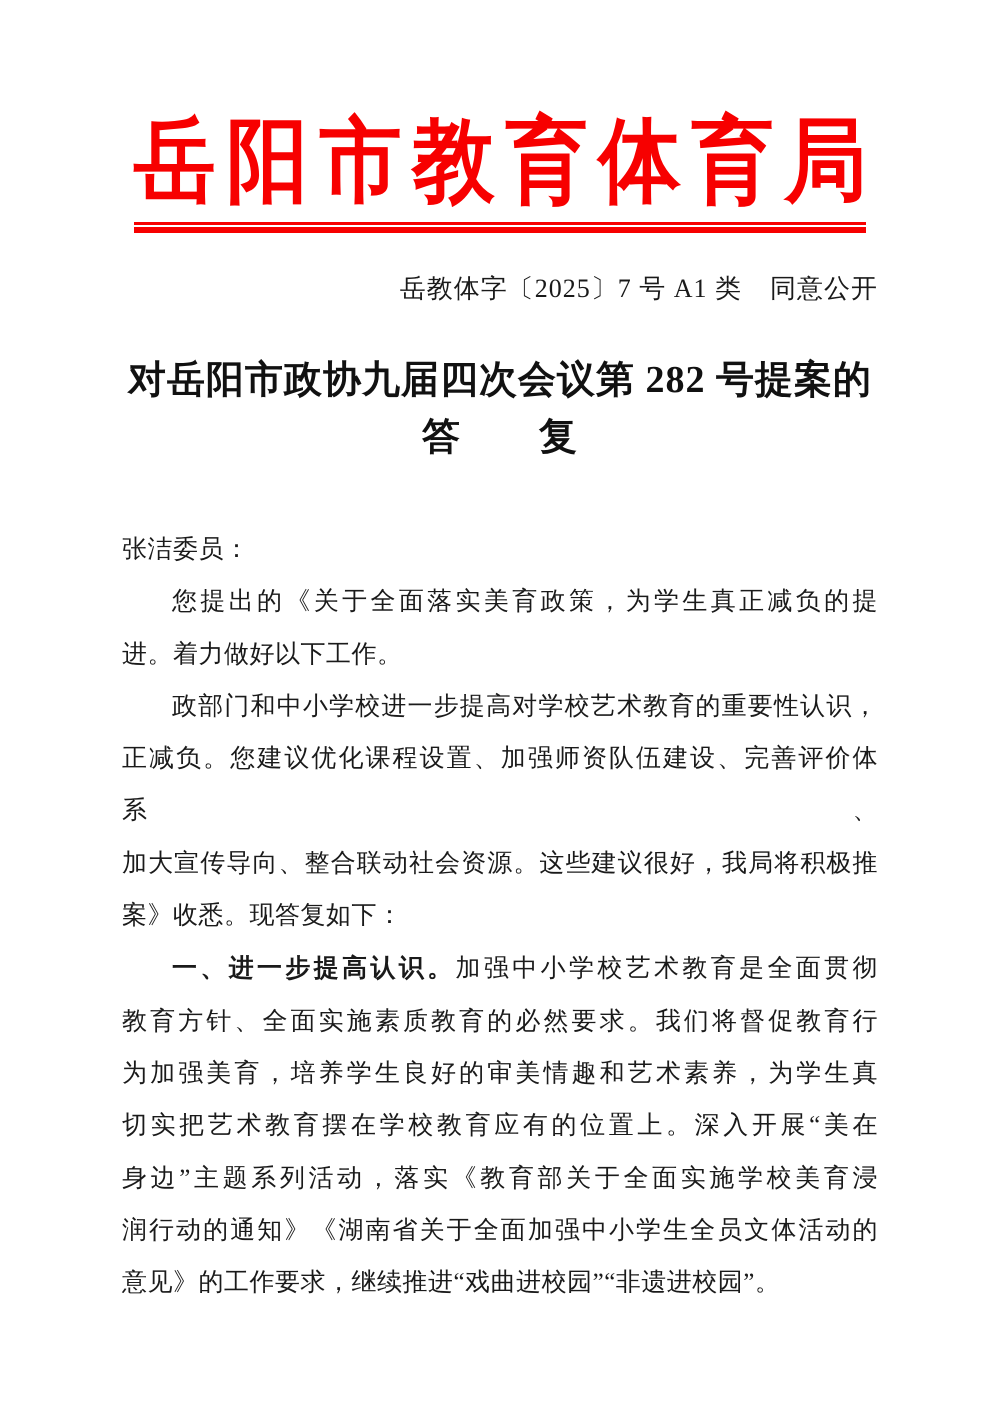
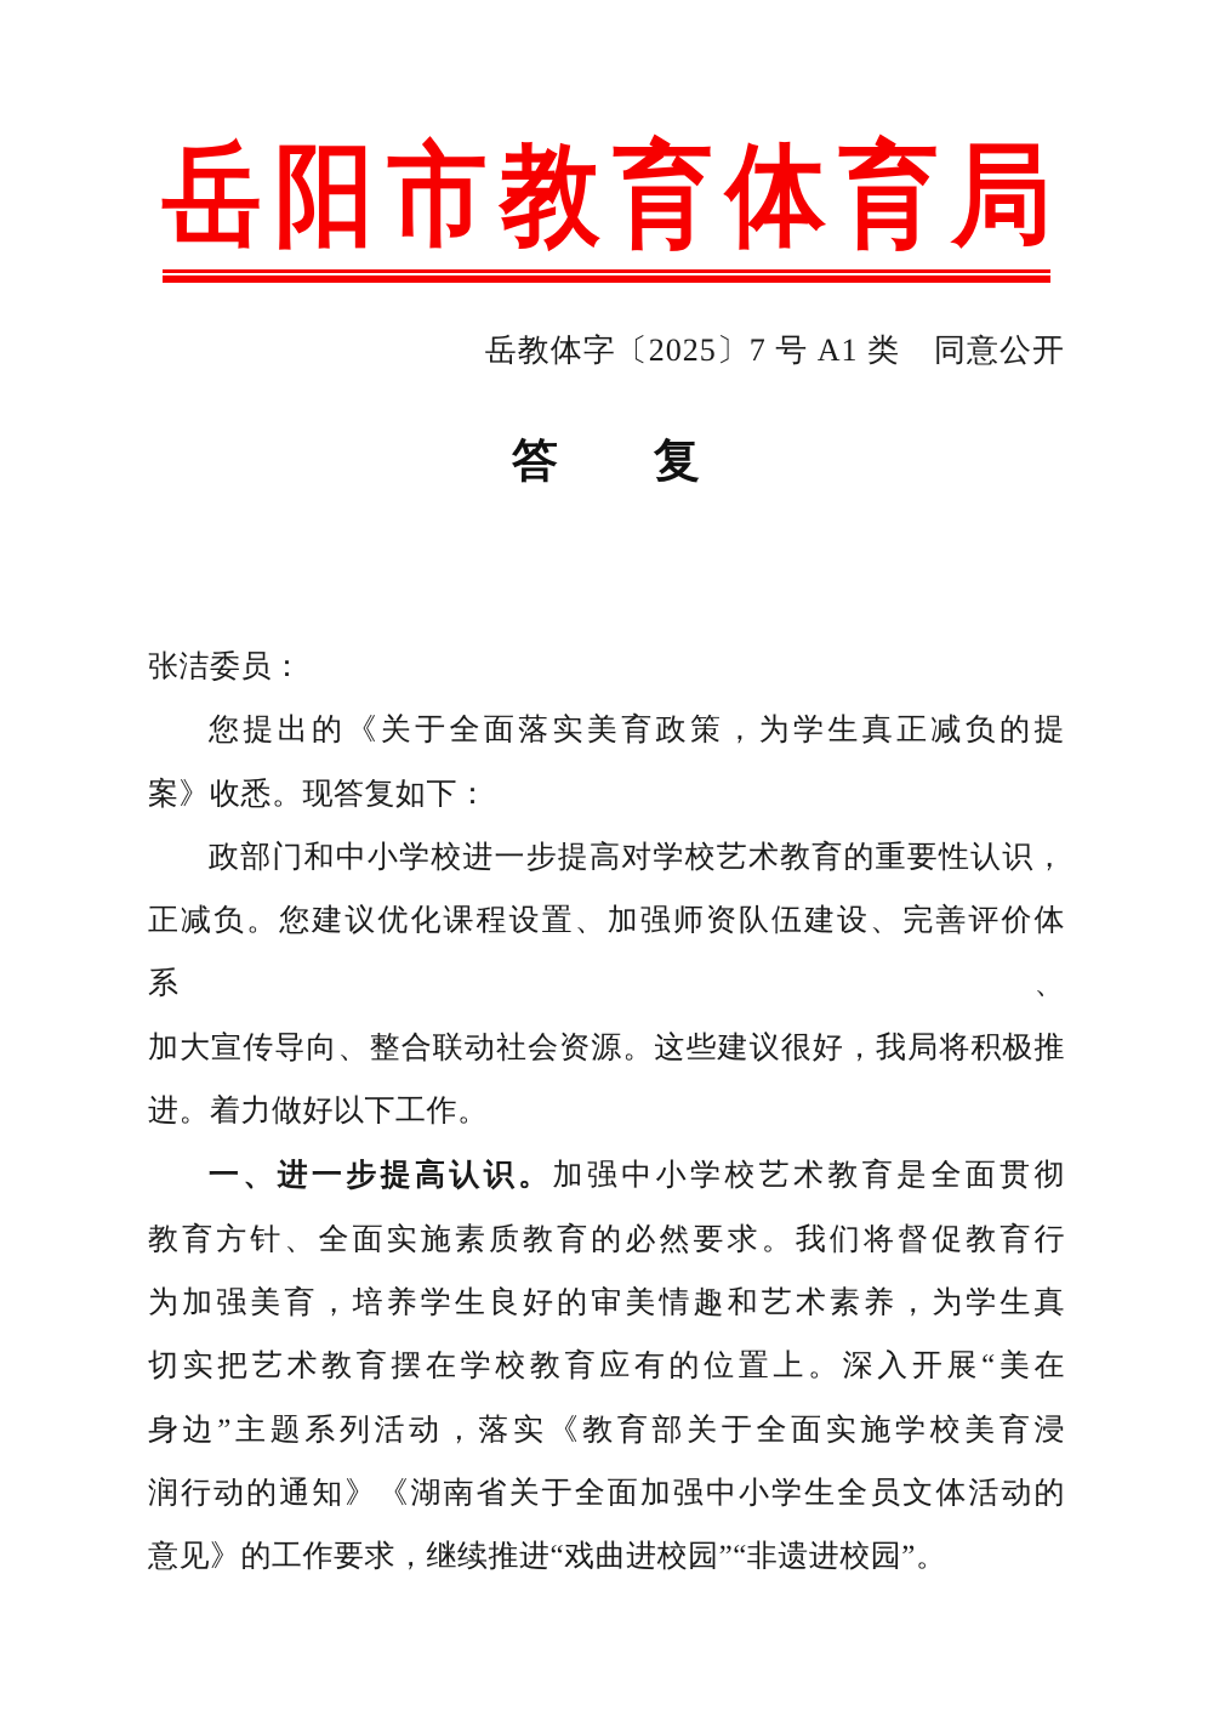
  岳阳市教育体育局
  岳教体字〔2025〕7 号 A1 类 同意公开
- 对岳阳市政协九届四次会议第 282 号提案的
  答 复
  张洁委员：
  您提出的《关于全面落实美育政策，为学生真正减负的提
- 进。着力做好以下工作。
+ 案》收悉。现答复如下：
  政部门和中小学校进一步提高对学校艺术教育的重要性认识，
  正减负。您建议优化课程设置、加强师资队伍建设、完善评价体系、
  加大宣传导向、整合联动社会资源。这些建议很好，我局将积极推
- 案》收悉。现答复如下：
+ 进。着力做好以下工作。
  一、进一步提高认识。加强中小学校艺术教育是全面贯彻
  教育方针、全面实施素质教育的必然要求。我们将督促教育行
  为加强美育，培养学生良好的审美情趣和艺术素养，为学生真
  切实把艺术教育摆在学校教育应有的位置上。深入开展“美在
  身边”主题系列活动，落实《教育部关于全面实施学校美育浸
  润行动的通知》《湖南省关于全面加强中小学生全员文体活动的
  意见》的工作要求，继续推进“戏曲进校园”“非遗进校园”。
